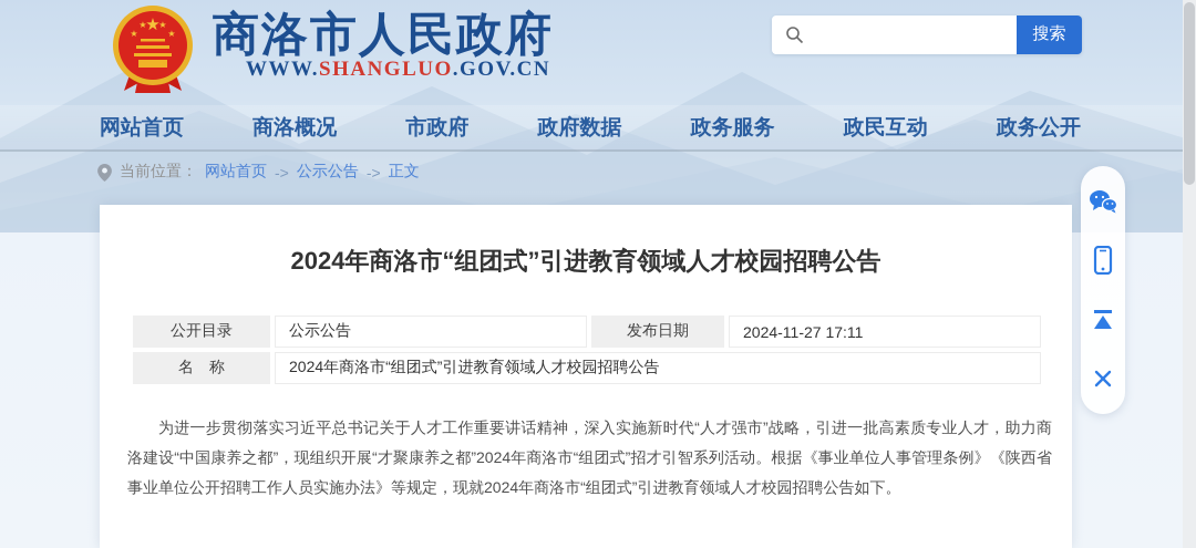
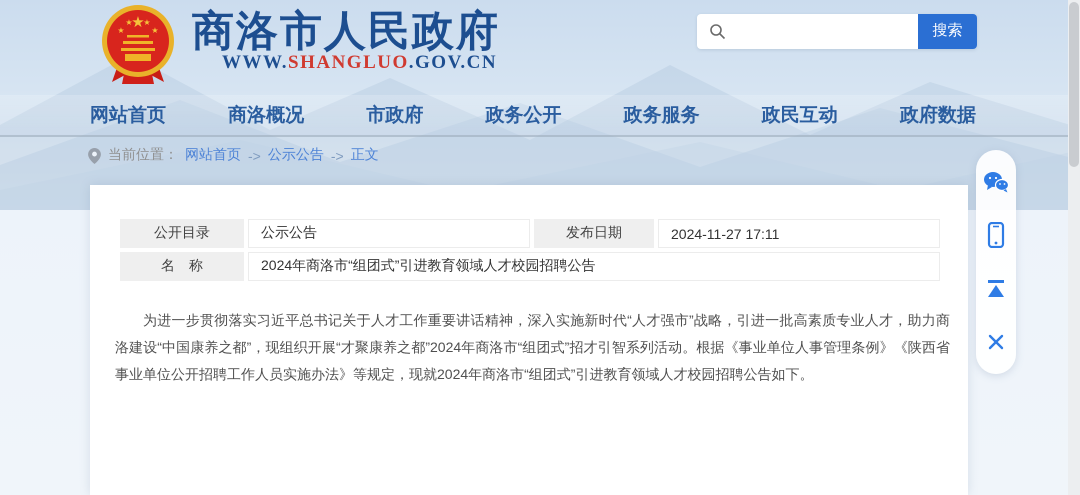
  ★
  ★
  ★
  ★
  ★
  商洛市人民政府
  WWW.SHANGLUO.GOV.CN
  搜索
  网站首页
  商洛概况
  市政府
- 政府数据
+ 政务公开
  政务服务
  政民互动
- 政务公开
+ 政府数据
  当前位置：
  网站首页
  ->
  公示公告
  ->
  正文
- 2024年商洛市“组团式”引进教育领域人才校园招聘公告
  公开目录	公示公告	发布日期	2024-11-27 17:11
  名 称	2024年商洛市“组团式”引进教育领域人才校园招聘公告
  为进一步贯彻落实习近平总书记关于人才工作重要讲话精神，深入实施新时代“人才强市”战略，引进一批高素质专业人才，助力商洛建设“中国康养之都”，现组织开展“才聚康养之都”2024年商洛市“组团式”招才引智系列活动。根据《事业单位人事管理条例》《陕西省事业单位公开招聘工作人员实施办法》等规定，现就2024年商洛市“组团式”引进教育领域人才校园招聘公告如下。
